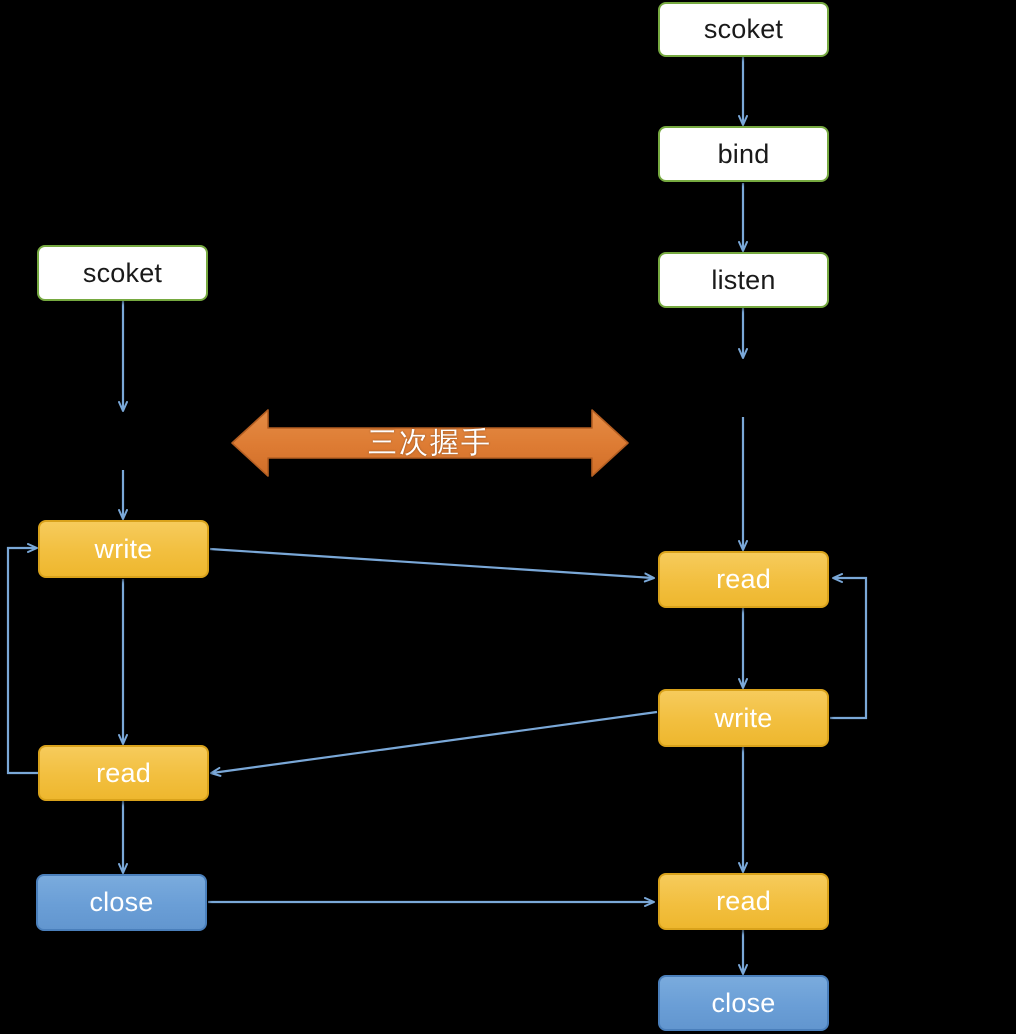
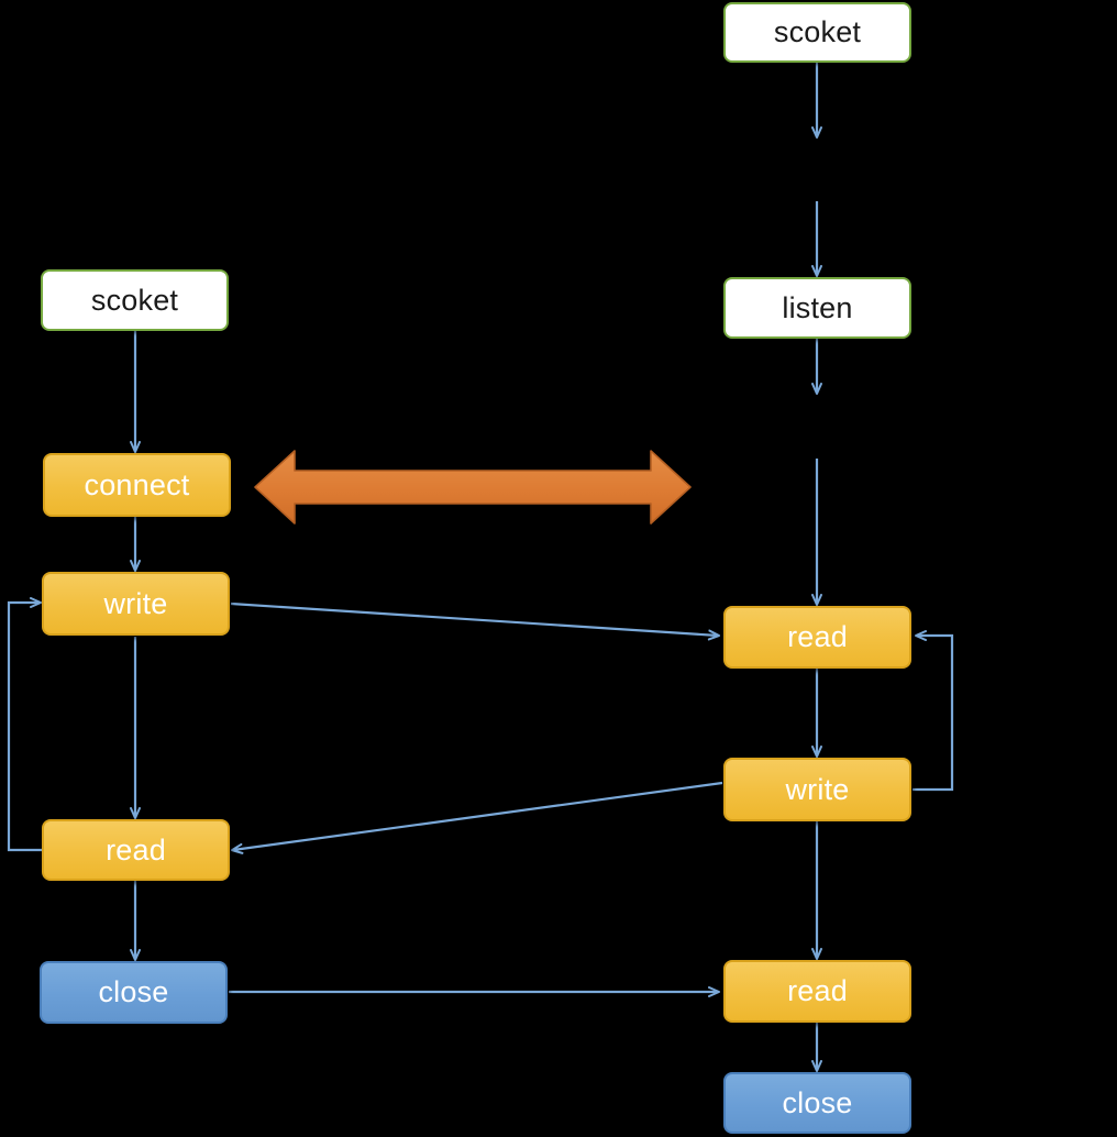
- 三次握手
  scoket
+ connect
  write
  read
  close
  scoket
- bind
  listen
  read
  write
  read
  close
